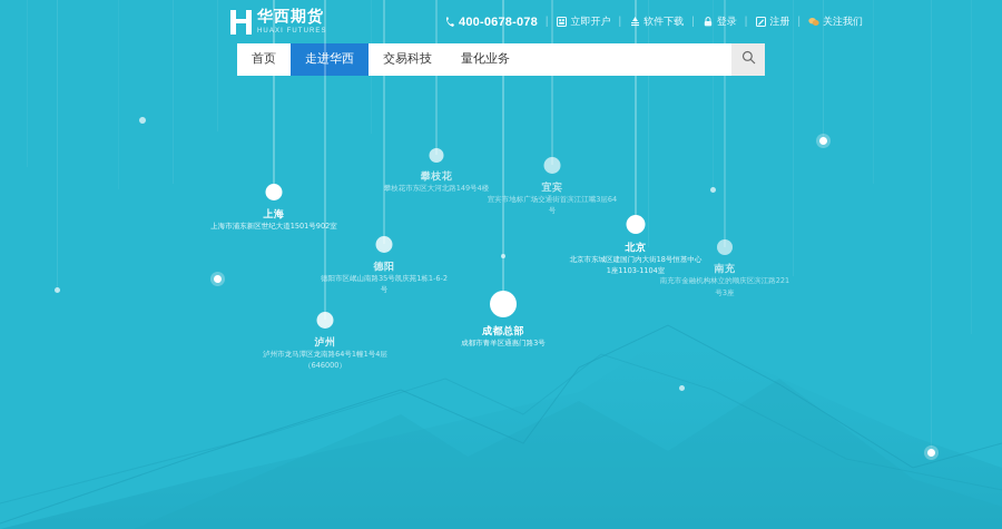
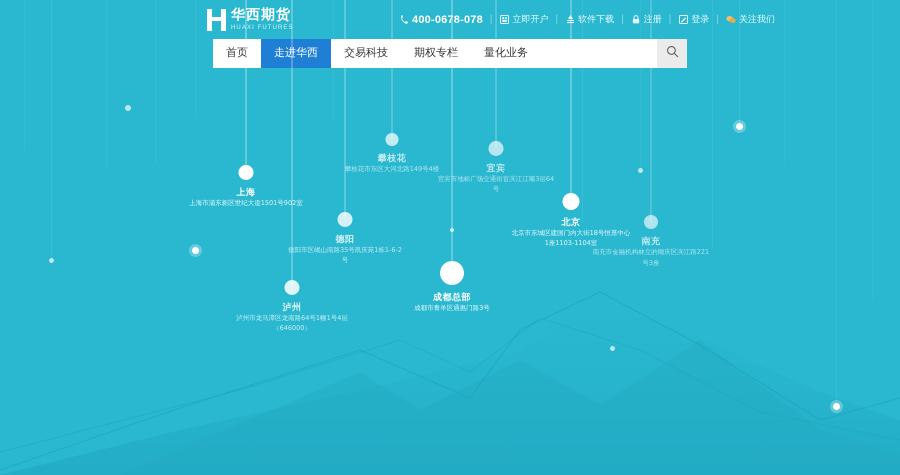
  华西期货
  400-0678-078
  |
  立即开户
  |
  软件下载
  |
- 登录
+ 注册
  |
- 注册
+ 登录
  |
  关注我们
  首页
  走进华西
  交易科技
+ 期权专栏
  量化业务
  上海
  上海市浦东新区世纪大道1501号902室
  攀枝花
  攀枝花市东区大河北路149号4楼
  宜宾
  宜宾市地标广场交通街首滨江江嘴3层64号
  德阳
  德阳市区岷山南路35号凯庆苑1栋1-6-2号
  北京
  北京市东城区建国门内大街18号恒基中心1座1103-1104室
  南充
  南充市金融机构林立的顺庆区滨江路221号3座
  成都总部
  成都市青羊区通惠门路3号
  泸州
  泸州市龙马潭区龙南路64号1幢1号4层（646000）
